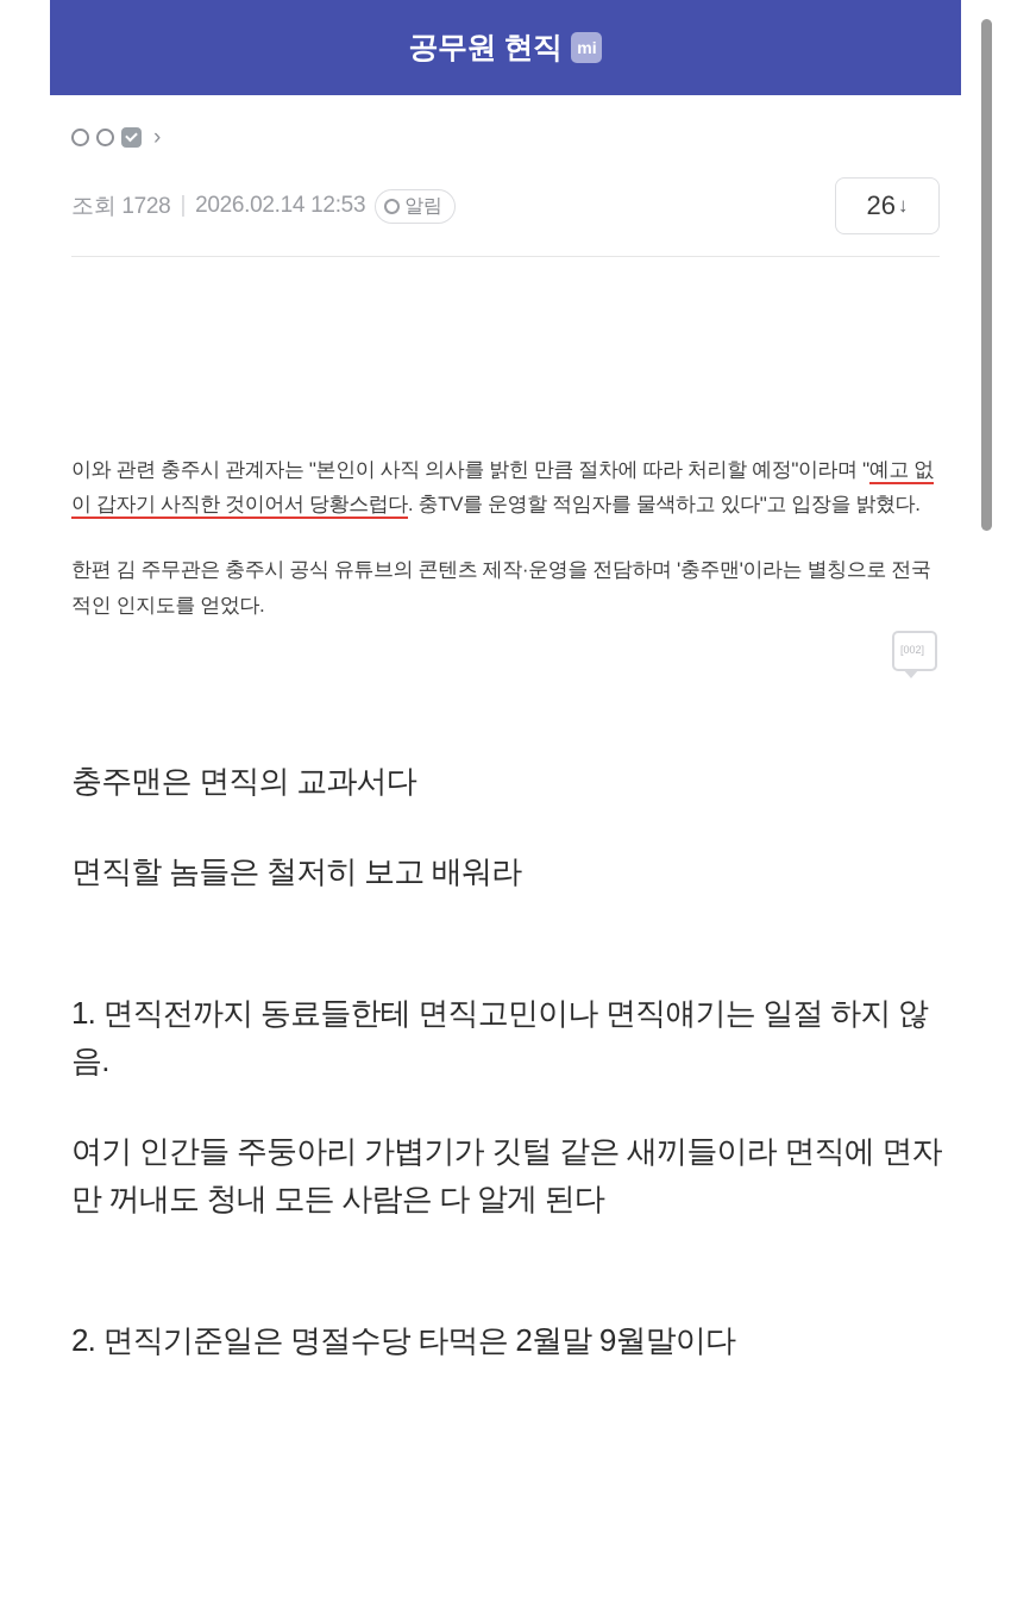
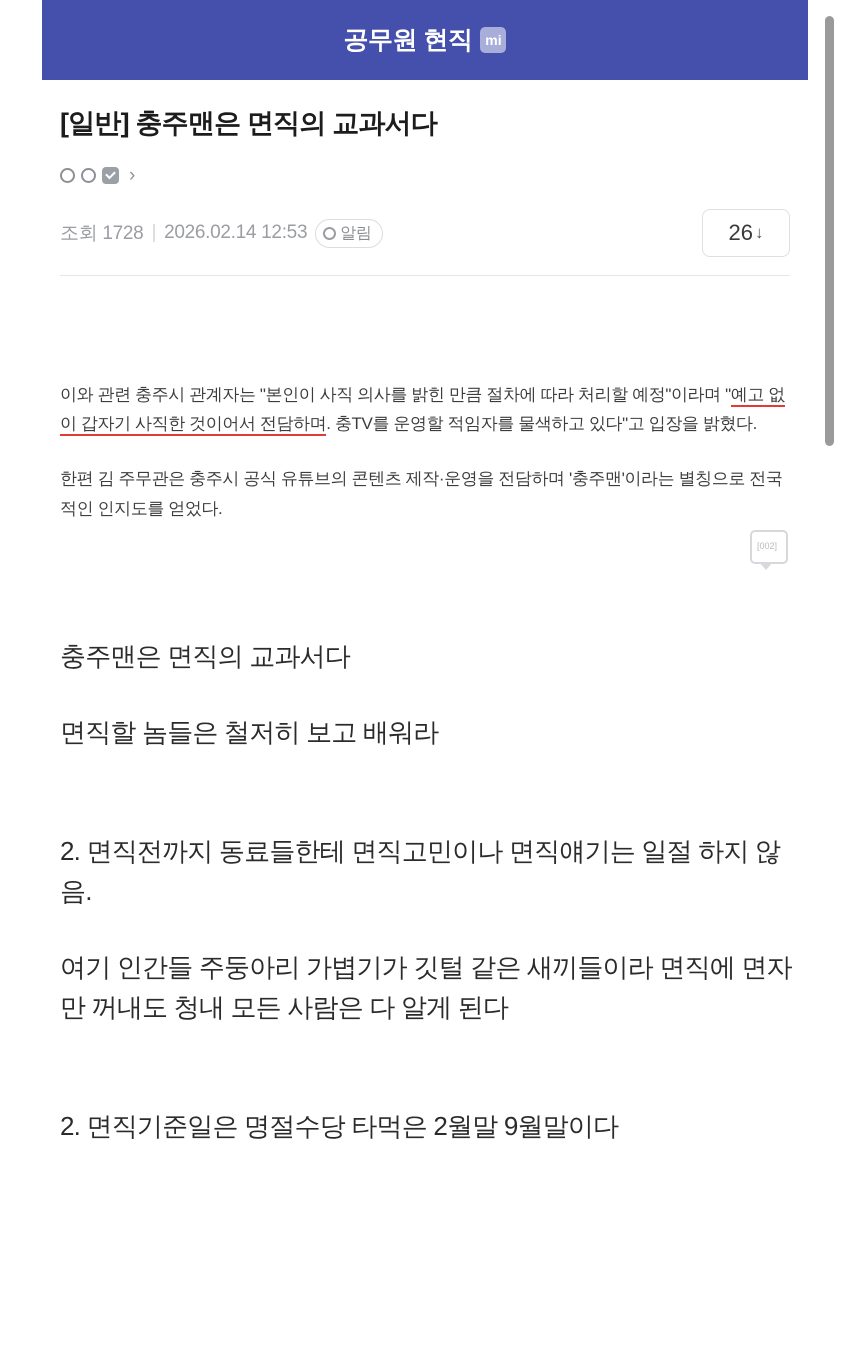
  공무원 현직
  mi
+ [일반] 충주맨은 면직의 교과서다
  ›
  조회 1728
  |
  2026.02.14 12:53
  알림
  26
  ↓
- 이와 관련 충주시 관계자는 "본인이 사직 의사를 밝힌 만큼 절차에 따라 처리할 예정"이라며 "예고 없이 갑자기 사직한 것이어서 당황스럽다. 충TV를 운영할 적임자를 물색하고 있다"고 입장을 밝혔다.
+ 이와 관련 충주시 관계자는 "본인이 사직 의사를 밝힌 만큼 절차에 따라 처리할 예정"이라며 "예고 없이 갑자기 사직한 것이어서 전담하며. 충TV를 운영할 적임자를 물색하고 있다"고 입장을 밝혔다.
  한편 김 주무관은 충주시 공식 유튜브의 콘텐츠 제작·운영을 전담하며 '충주맨'이라는 별칭으로 전국적인 인지도를 얻었다.
  [002]
  충주맨은 면직의 교과서다
  면직할 놈들은 철저히 보고 배워라
- 1. 면직전까지 동료들한테 면직고민이나 면직얘기는 일절 하지 않음.
+ 2. 면직전까지 동료들한테 면직고민이나 면직얘기는 일절 하지 않음.
  여기 인간들 주둥아리 가볍기가 깃털 같은 새끼들이라 면직에 면자만 꺼내도 청내 모든 사람은 다 알게 된다
  2. 면직기준일은 명절수당 타먹은 2월말 9월말이다
